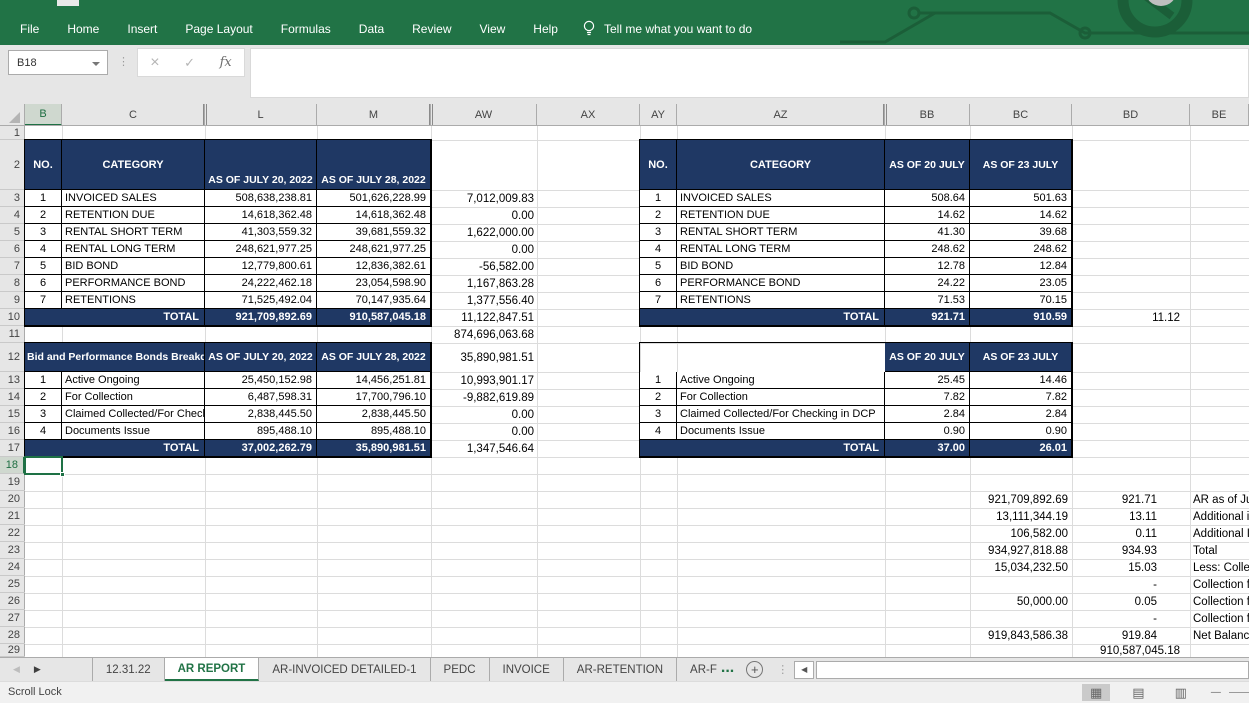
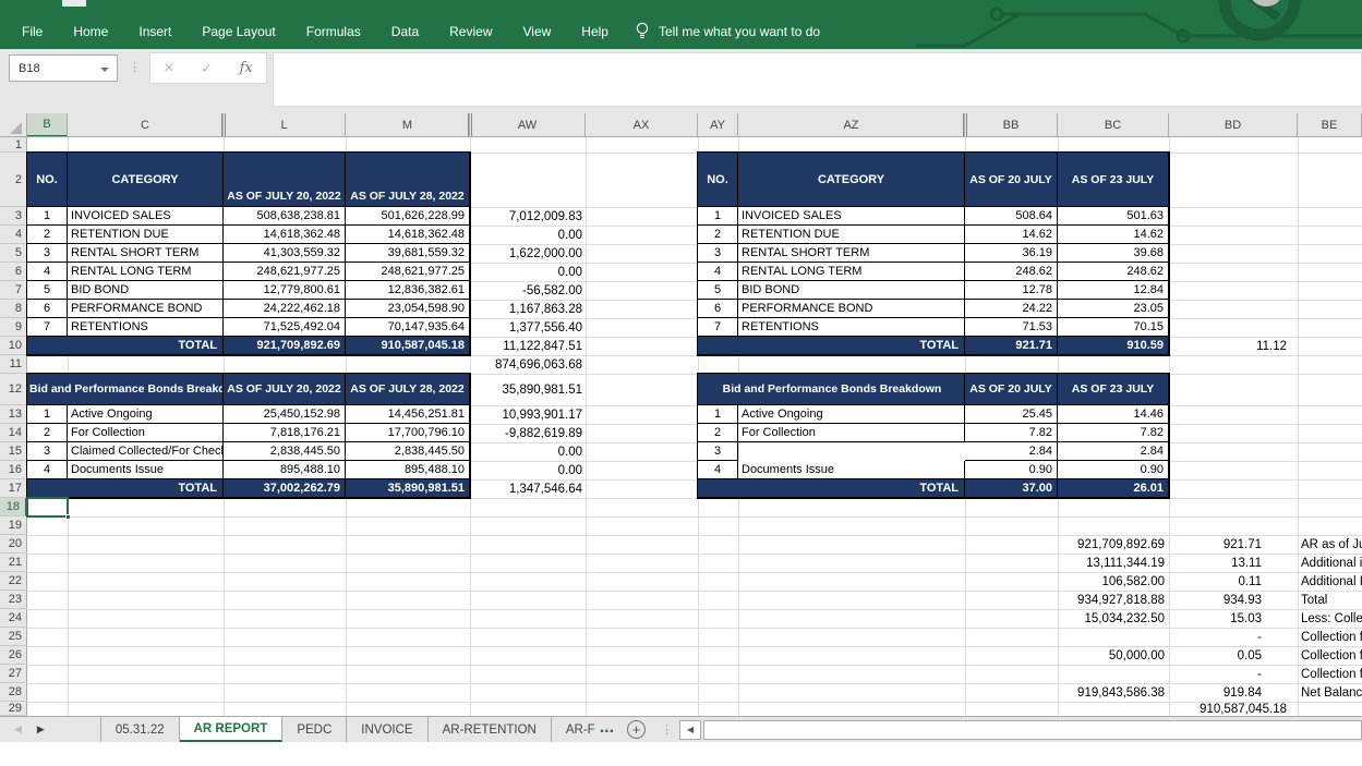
  File
  Home
  Insert
  Page Layout
  Formulas
  Data
  Review
  View
  Help
  Tell me what you want to do
  B18
  ⋮
  ×
  ✓
  fx
  B
  C
  L
  M
  AW
  AX
  AY
  AZ
  BB
  BC
  BD
  BE
  1
  2
  3
  4
  5
  6
  7
  8
  9
  10
  11
  12
  13
  14
  15
  16
  17
  18
  19
  20
  21
  22
  23
  24
  25
  26
  27
  28
  29
  7,012,009.83
  0.00
  1,622,000.00
  0.00
  -56,582.00
  1,167,863.28
  1,377,556.40
  11,122,847.51
  874,696,063.68
  35,890,981.51
  10,993,901.17
  -9,882,619.89
  0.00
  0.00
  1,347,546.64
  11.12
  921,709,892.69
  921.71
  AR as of J
  13,111,344.19
  13.11
  Additional i
  106,582.00
  0.11
  Additional I
  934,927,818.88
  934.93
  Total
  15,034,232.50
  15.03
  Less: Colle
  -
  Collection f
  50,000.00
  0.05
  Collection f
  -
  Collection f
  919,843,586.38
  919.84
  Net Balanc
  910,587,045.18
  NO.
  CATEGORY
  AS OF JULY 20, 2022
  AS OF JULY 28, 2022
  1
  INVOICED SALES
  508,638,238.81
  501,626,228.99
  2
  RETENTION DUE
  14,618,362.48
  14,618,362.48
  3
  RENTAL SHORT TERM
  41,303,559.32
  39,681,559.32
  4
  RENTAL LONG TERM
  248,621,977.25
  248,621,977.25
  5
  BID BOND
  12,779,800.61
  12,836,382.61
  6
  PERFORMANCE BOND
  24,222,462.18
  23,054,598.90
  7
  RETENTIONS
  71,525,492.04
  70,147,935.64
  TOTAL
  921,709,892.69
  910,587,045.18
  NO.
  CATEGORY
  AS OF 20 JULY
  AS OF 23 JULY
  1
  INVOICED SALES
  508.64
  501.63
  2
  RETENTION DUE
  14.62
  14.62
  3
  RENTAL SHORT TERM
- 41.30
+ 36.19
  39.68
  4
  RENTAL LONG TERM
  248.62
  248.62
  5
  BID BOND
  12.78
  12.84
  6
  PERFORMANCE BOND
  24.22
  23.05
  7
  RETENTIONS
  71.53
  70.15
  TOTAL
  921.71
  910.59
  Bid and Performance Bonds Breakd
  AS OF JULY 20, 2022
  AS OF JULY 28, 2022
  1
  Active Ongoing
  25,450,152.98
  14,456,251.81
  2
  For Collection
- 6,487,598.31
+ 7,818,176.21
  17,700,796.10
  3
  Claimed Collected/For Chec
  2,838,445.50
  2,838,445.50
  4
  Documents Issue
  895,488.10
  895,488.10
  TOTAL
  37,002,262.79
  35,890,981.51
+ Bid and Performance Bonds Breakdown
  AS OF 20 JULY
  AS OF 23 JULY
  1
  Active Ongoing
  25.45
  14.46
  2
  For Collection
  7.82
  7.82
  3
- Claimed Collected/For Checking in DCP
  2.84
  2.84
  4
  Documents Issue
  0.90
  0.90
  TOTAL
  37.00
  26.01
  ◀
  ▶
- 12.31.22
+ 05.31.22
  AR REPORT
- AR-INVOICED DETAILED-1
  PEDC
  INVOICE
  AR-RETENTION
  AR-F
  ...
  +
  ⋮
  ◀
- Scroll Lock
- ▦
- ▤
- ▥
- —
